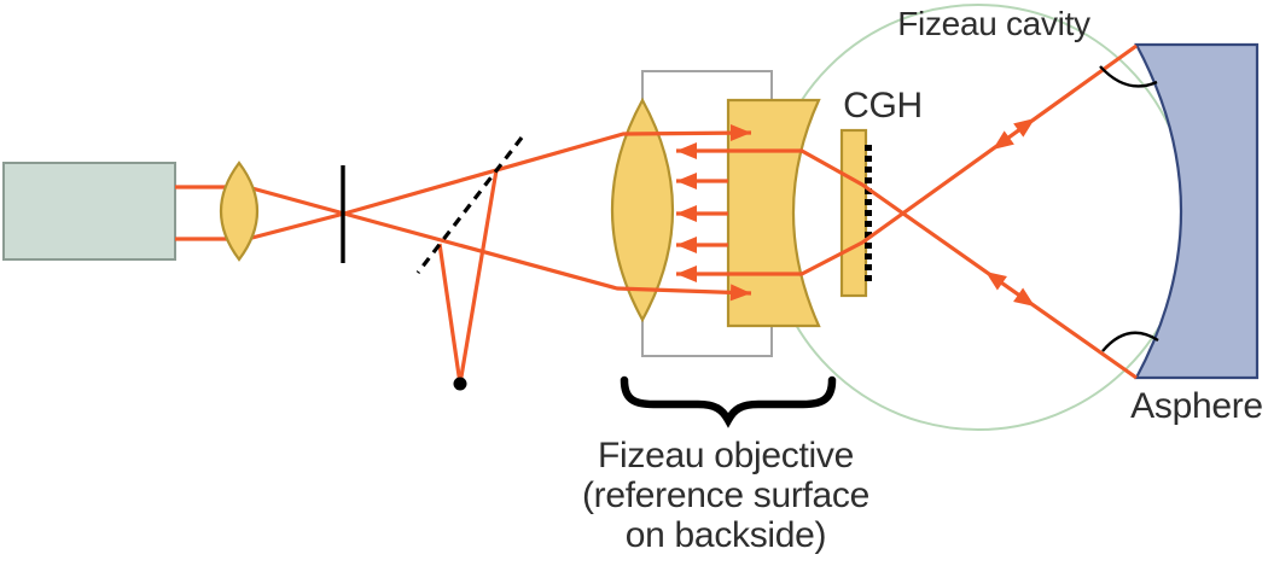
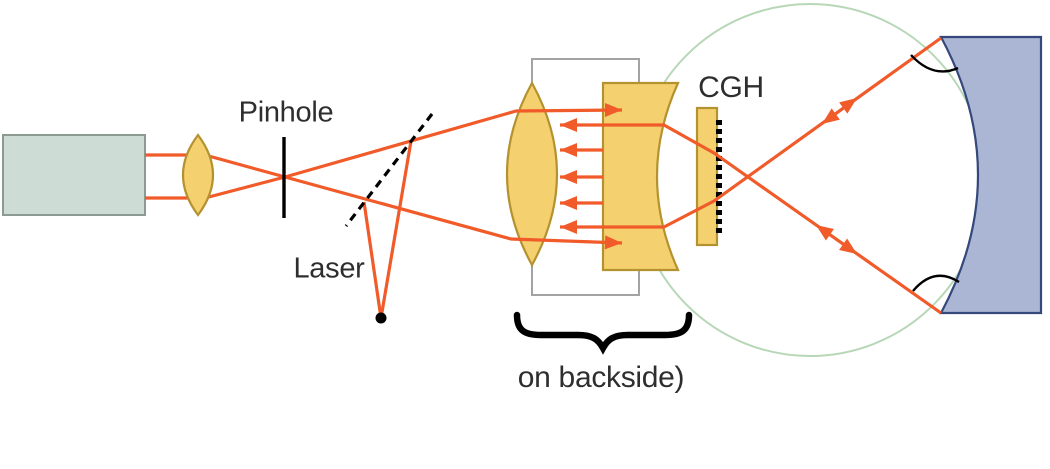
+ Pinhole
+ Laser
  CGH
- Fizeau cavity
- Asphere
- Fizeau objective
- (reference surface
  on backside)
